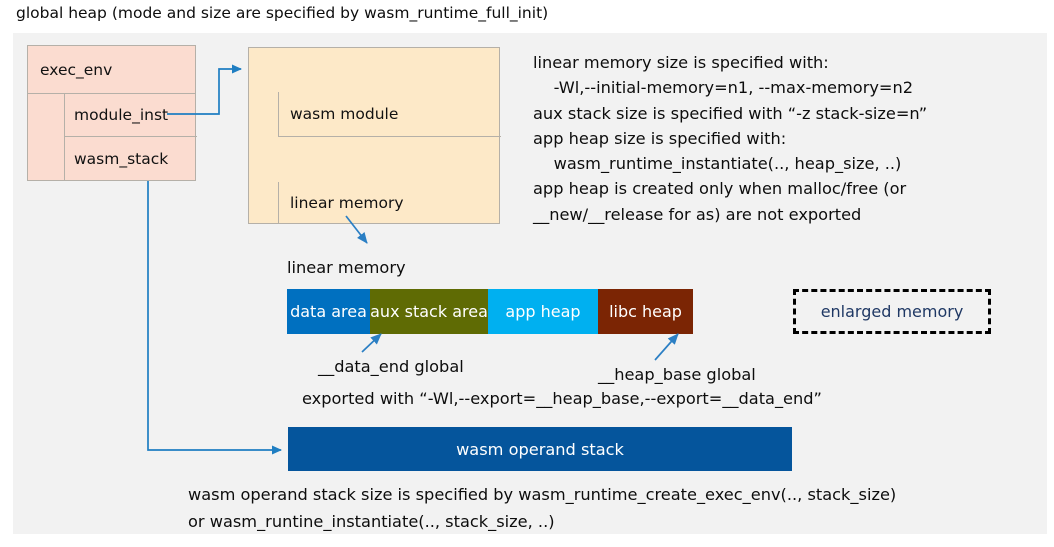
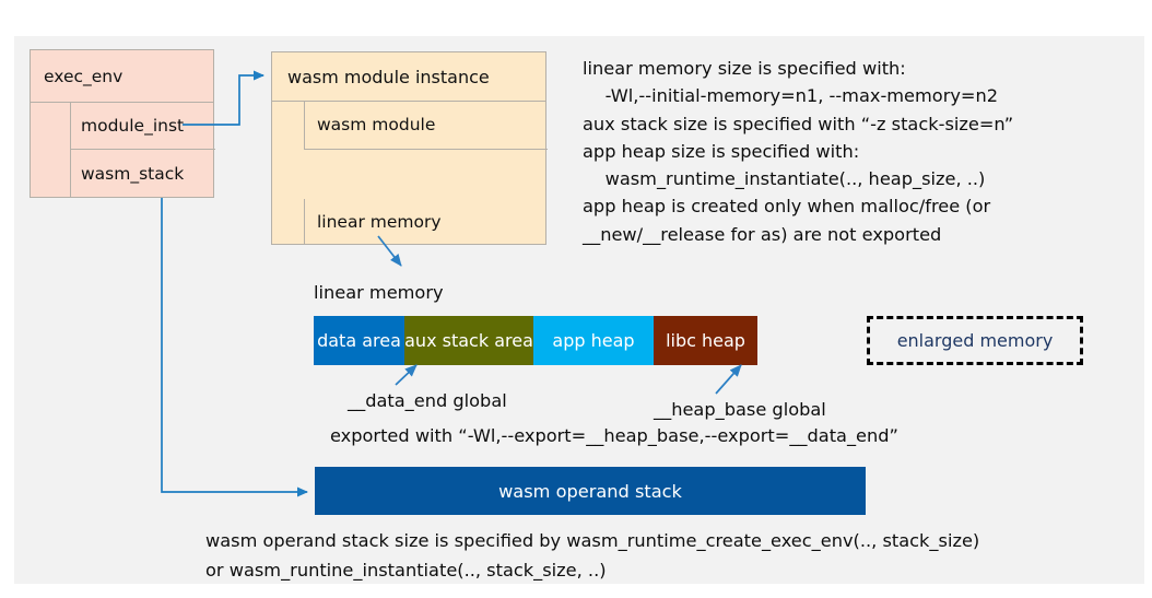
- global heap (mode and size are specified by wasm_runtime_full_init)
  exec_env
  module_inst
  wasm_stack
+ wasm module instance
  wasm module
  linear memory
  linear memory size is specified with:
  -Wl,--initial-memory=n1, --max-memory=n2
  aux stack size is specified with “-z stack-size=n”
  app heap size is specified with:
  wasm_runtime_instantiate(.., heap_size, ..)
  app heap is created only when malloc/free (or
  __new/__release for as) are not exported
  linear memory
  data area
  aux stack area
  app heap
  libc heap
  enlarged memory
  __data_end global
  __heap_base global
  exported with “-Wl,--export=__heap_base,--export=__data_end”
  wasm operand stack
  wasm operand stack size is specified by wasm_runtime_create_exec_env(.., stack_size)
  or wasm_runtine_instantiate(.., stack_size, ..)
